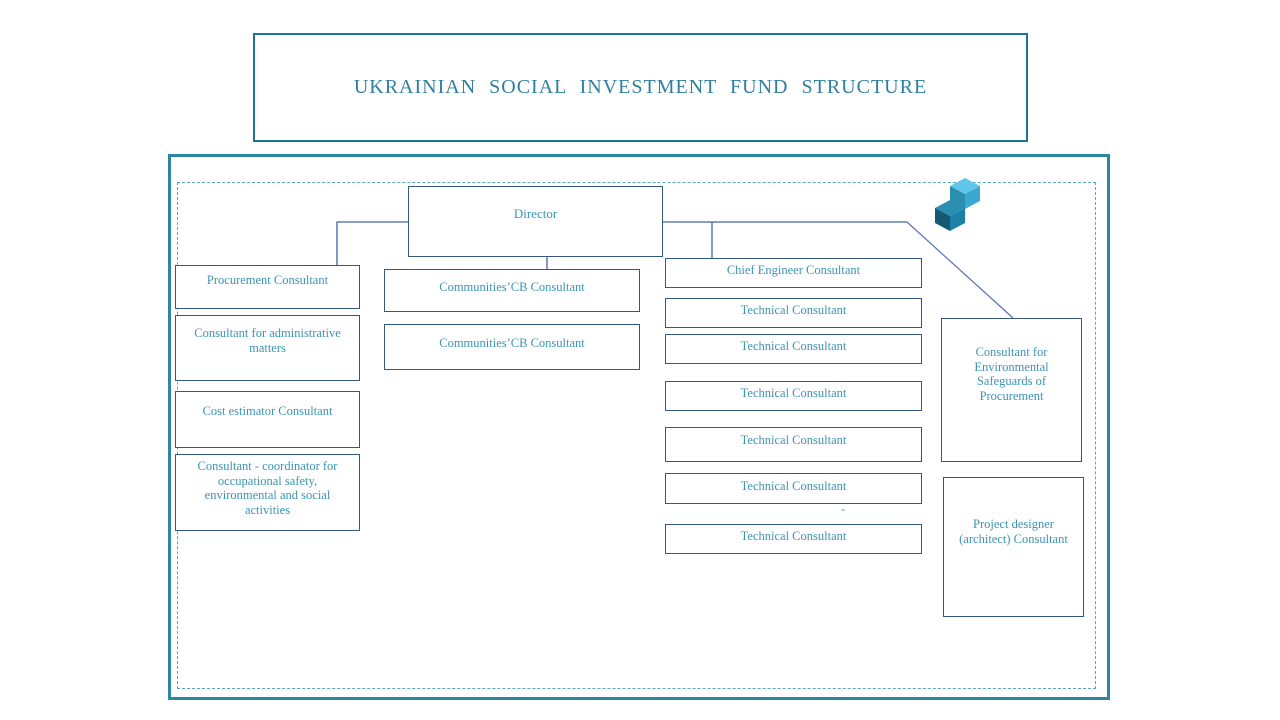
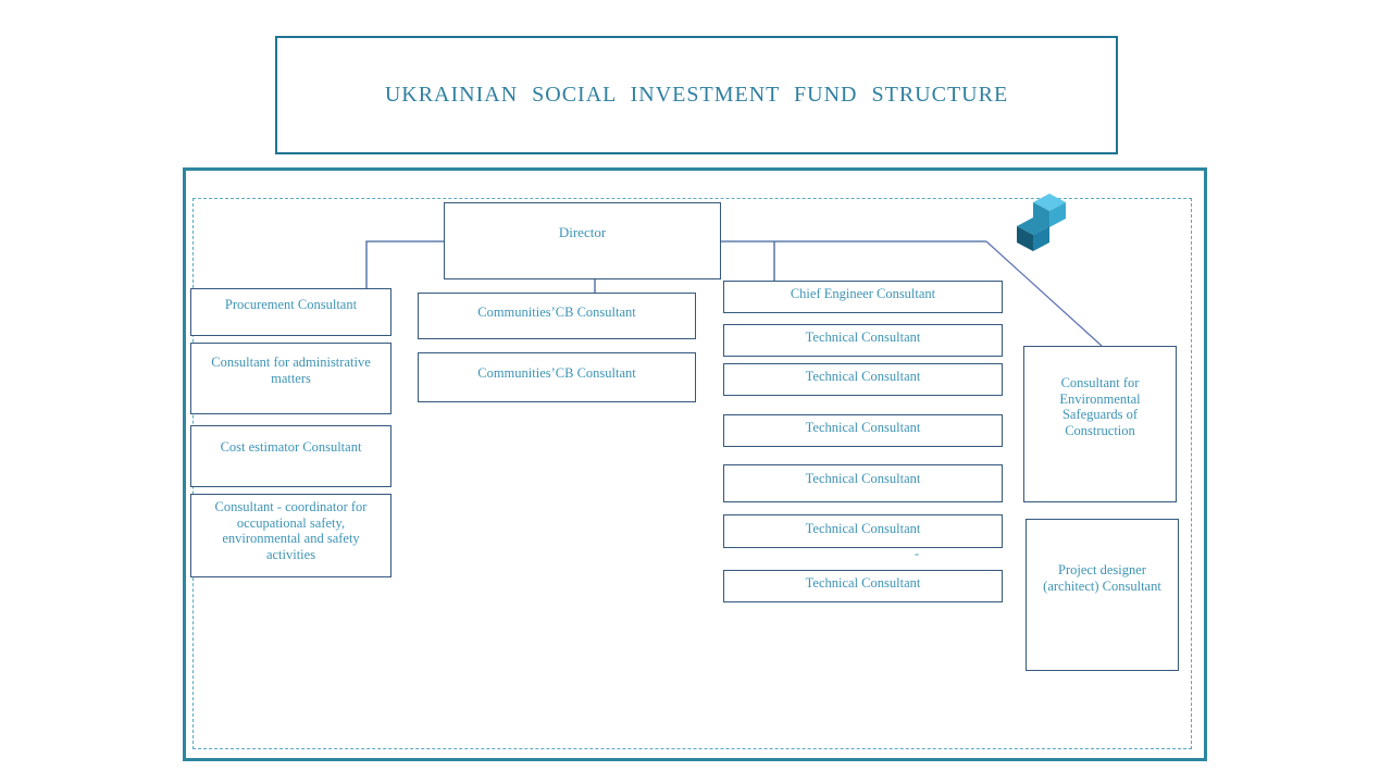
  UKRAINIAN SOCIAL INVESTMENT FUND STRUCTURE
  Director
  Procurement Consultant
  Consultant for administrative matters
  Cost estimator Consultant
- Consultant - coordinator for occupational safety, environmental and social activities
+ Consultant - coordinator for occupational safety, environmental and safety activities
  Communities’CB Consultant
  Communities’CB Consultant
  Chief Engineer Consultant
  Technical Consultant
  Technical Consultant
  Technical Consultant
  Technical Consultant
  Technical Consultant
  -
  Technical Consultant
- Consultant for Environmental Safeguards of Procurement
+ Consultant for Environmental Safeguards of Construction
  Project designer (architect) Consultant
